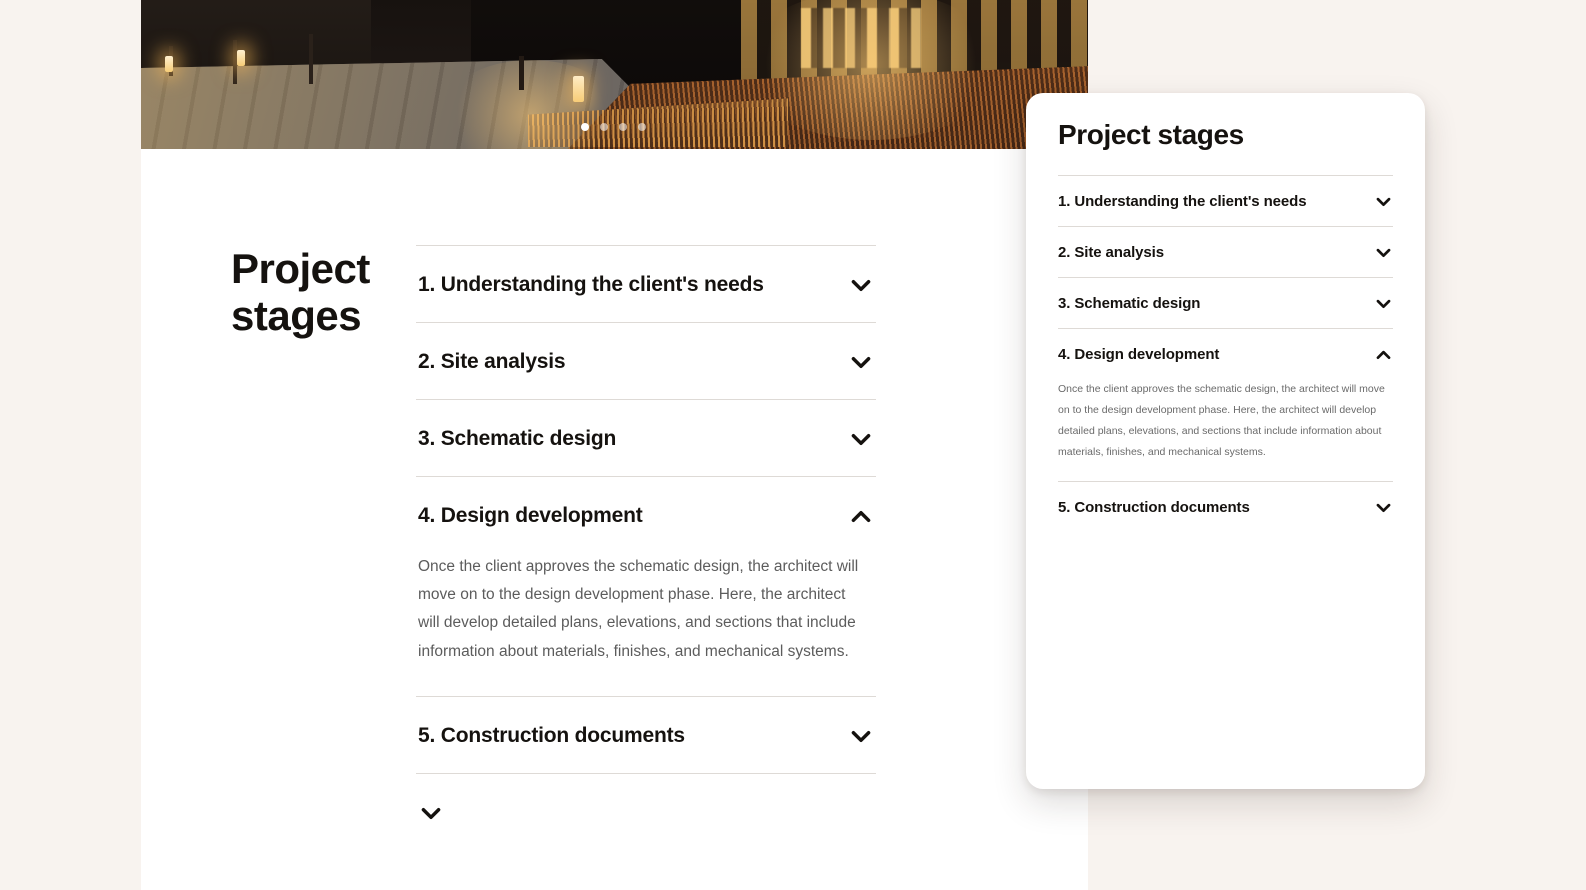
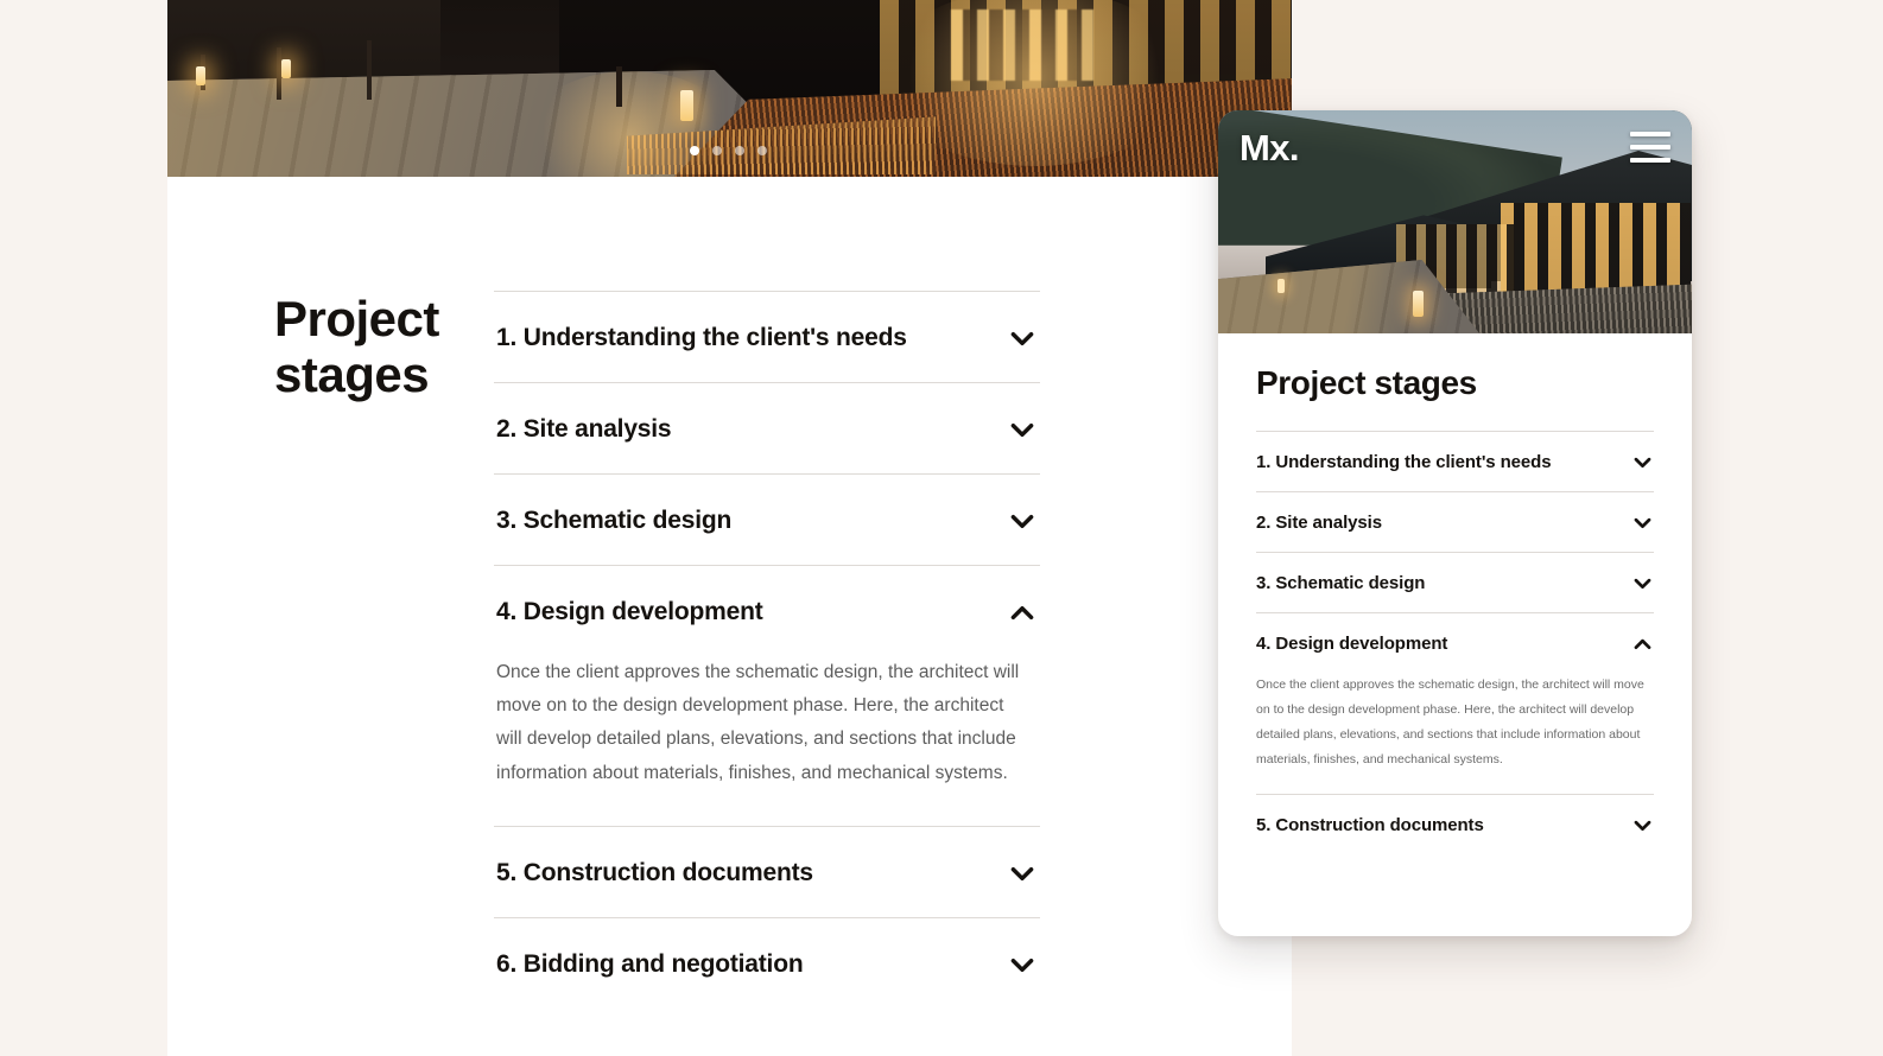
  Project stages
  1. Understanding the client's needs
  2. Site analysis
  3. Schematic design
  4. Design development
  Once the client approves the schematic design, the architect will move on to the design development phase. Here, the architect will develop detailed plans, elevations, and sections that include information about materials, finishes, and mechanical systems.
  5. Construction documents
+ 6. Bidding and negotiation
+ Mx.
  Project stages
  1. Understanding the client's needs
  2. Site analysis
  3. Schematic design
  4. Design development
  Once the client approves the schematic design, the architect will move on to the design development phase. Here, the architect will develop detailed plans, elevations, and sections that include information about materials, finishes, and mechanical systems.
  5. Construction documents
